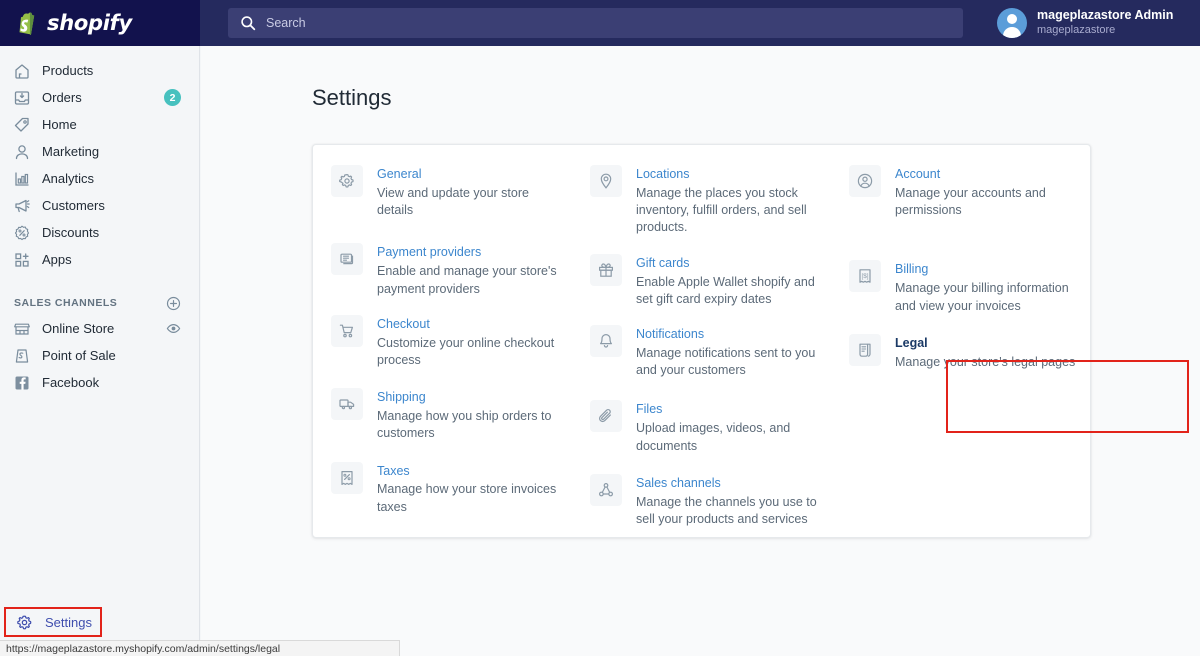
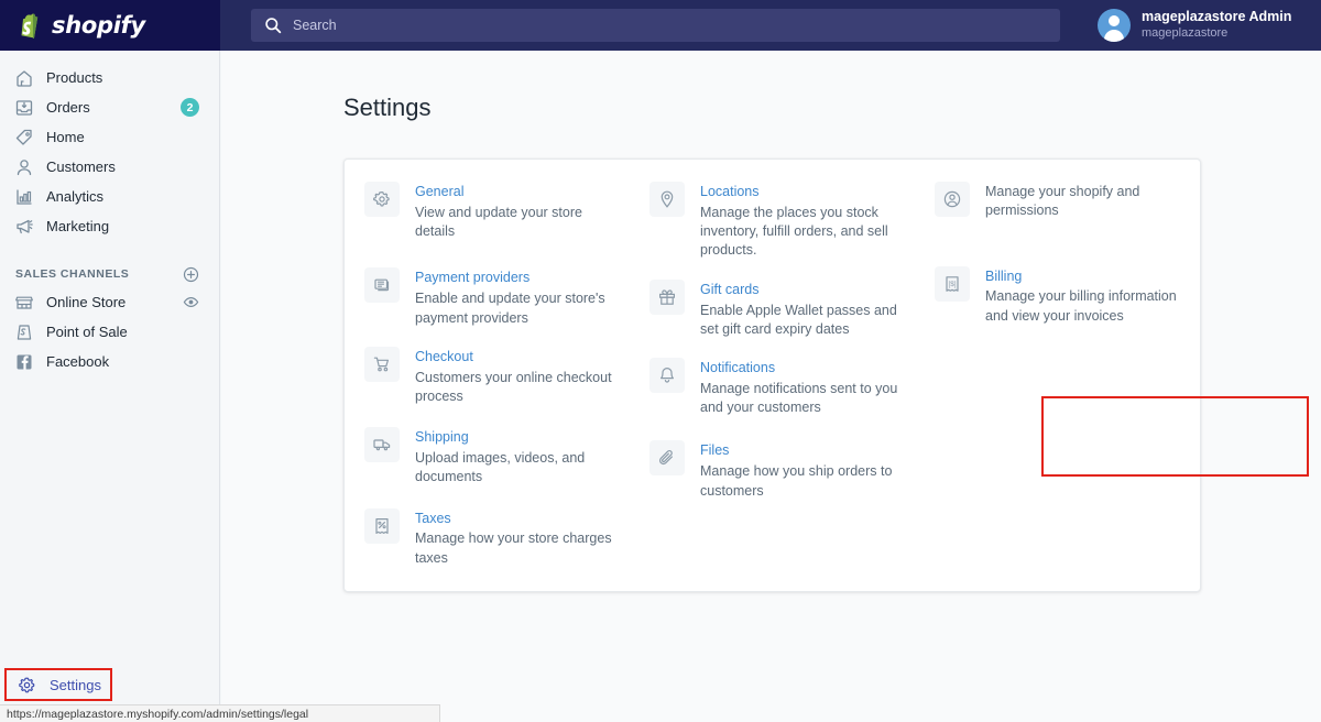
  shopify
  Search
  mageplazastore Admin
  mageplazastore
  Products
  Orders
  2
  Home
- Marketing
+ Customers
  Analytics
- Customers
+ Marketing
- Discounts
- Apps
  SALES CHANNELS
  Online Store
  Point of Sale
  Facebook
  Settings
  Settings
  General
  View and update your store details
  Payment providers
- Enable and manage your store's payment providers
+ Enable and update your store's payment providers
  Checkout
- Customize your online checkout process
+ Customers your online checkout process
  Shipping
- Manage how you ship orders to customers
+ Upload images, videos, and documents
  Taxes
- Manage how your store invoices taxes
+ Manage how your store charges taxes
  Locations
  Manage the places you stock inventory, fulfill orders, and sell products.
  Gift cards
- Enable Apple Wallet shopify and set gift card expiry dates
+ Enable Apple Wallet passes and set gift card expiry dates
  Notifications
  Manage notifications sent to you and your customers
  Files
- Upload images, videos, and documents
+ Manage how you ship orders to customers
- Sales channels
- Manage the channels you use to sell your products and services
- Account
- Manage your accounts and permissions
+ Manage your shopify and permissions
  Billing
  Manage your billing information and view your invoices
- Legal
- Manage your store's legal pages
  https://mageplazastore.myshopify.com/admin/settings/legal
